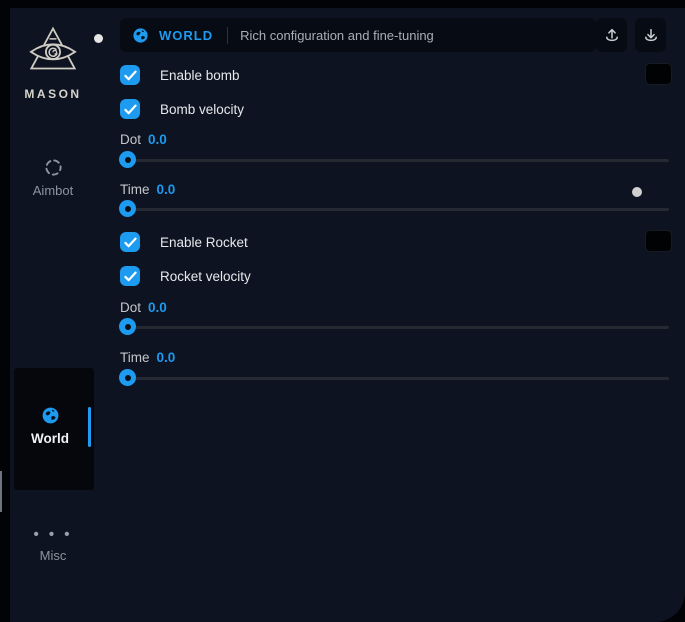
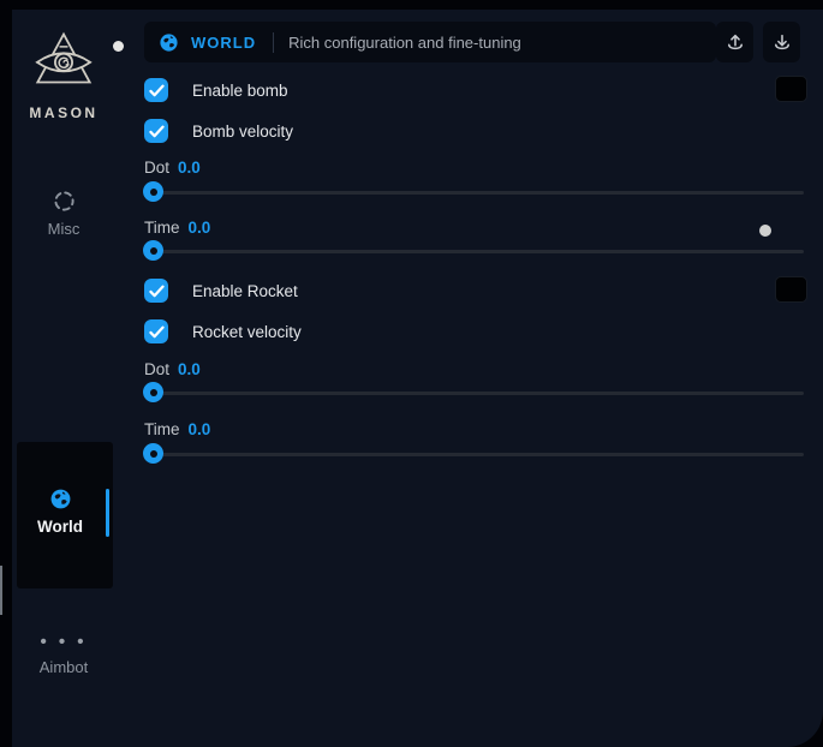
  MASON
- Aimbot
+ Misc
  World
  • • •
- Misc
+ Aimbot
  WORLD
  Rich configuration and fine-tuning
  Enable bomb
  Bomb velocity
  Dot 0.0
  Time 0.0
  Enable Rocket
  Rocket velocity
  Dot 0.0
  Time 0.0
